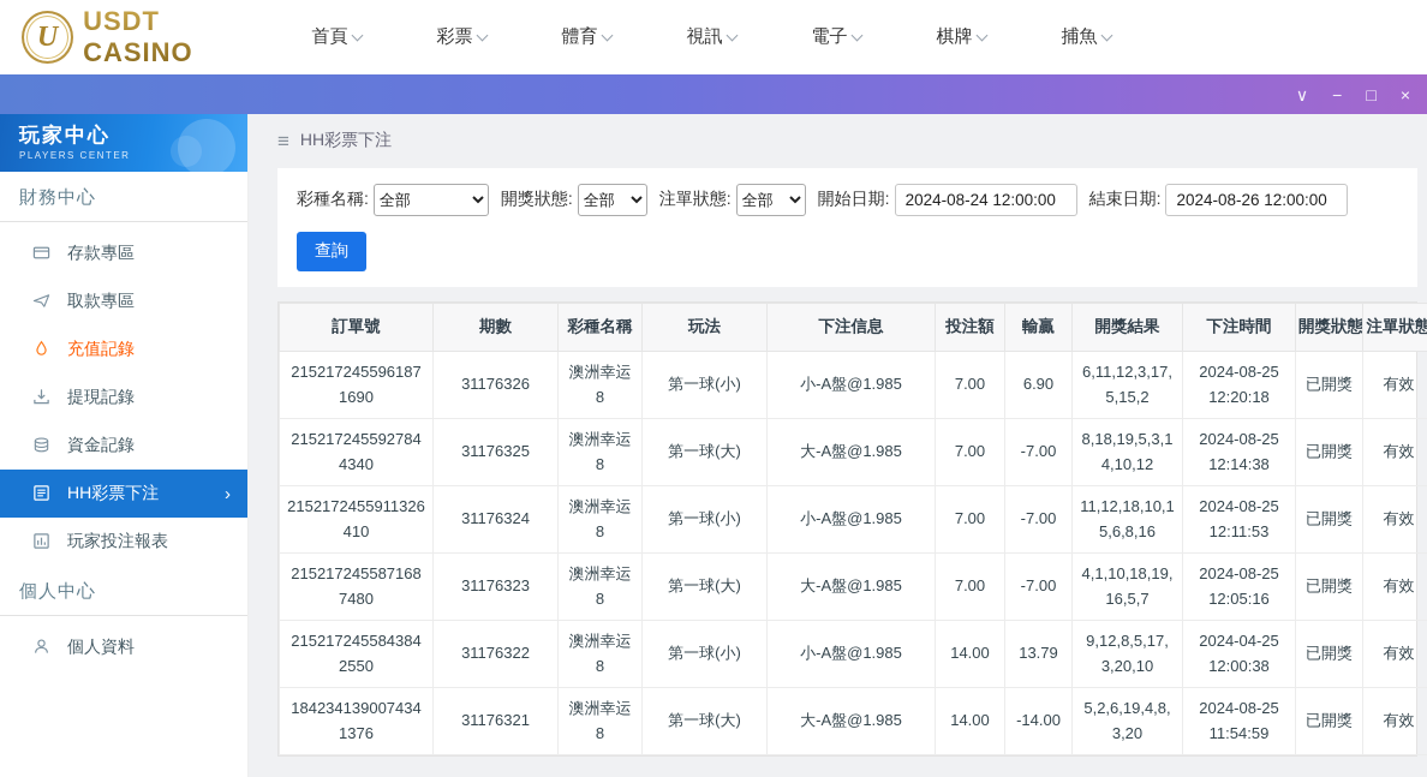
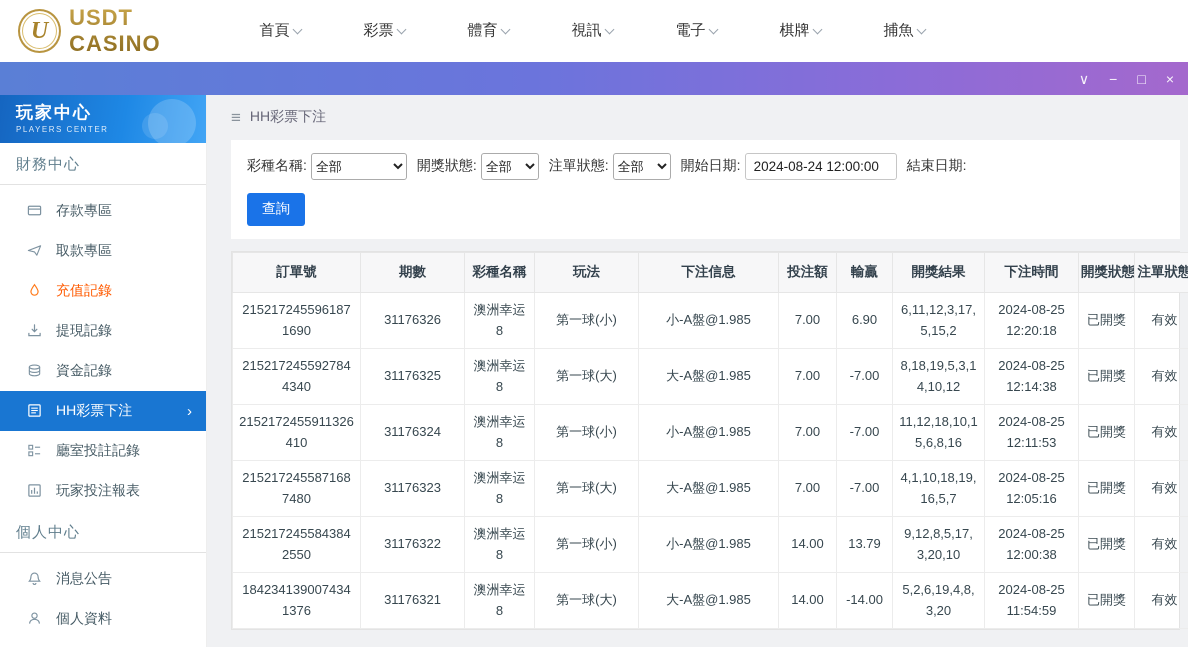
  U
  USDT CASINO
  首頁
  彩票
  體育
  視訊
  電子
  棋牌
  捕魚
  ∨
  −
  □
  ×
  玩家中心
  PLAYERS CENTER
  財務中心
  存款專區
  取款專區
  充值記錄
  提現記錄
  資金記錄
  HH彩票下注
  ›
+ 廳室投註記錄
  玩家投注報表
  個人中心
+ 消息公告
  個人資料
  ≡
  HH彩票下注
  彩種名稱:
  全部
  開獎狀態:
  全部
  注單狀態:
  全部
  開始日期:
  2024-08-24 12:00:00
  結束日期:
- 2024-08-26 12:00:00
  查詢
  訂單號	期數	彩種名稱	玩法	下注信息	投注額	輸贏	開獎結果	下注時間	開獎狀態	注單狀態
  2152172455961871690	31176326	澳洲幸运8	第一球(小)	小-A盤@1.985	7.00	6.90	6,11,12,3,17,5,15,2	2024-08-25 12:20:18	已開獎	有效
  2152172455927844340	31176325	澳洲幸运8	第一球(大)	大-A盤@1.985	7.00	-7.00	8,18,19,5,3,14,10,12	2024-08-25 12:14:38	已開獎	有效
  2152172455911326410	31176324	澳洲幸运8	第一球(小)	小-A盤@1.985	7.00	-7.00	11,12,18,10,15,6,8,16	2024-08-25 12:11:53	已開獎	有效
  2152172455871687480	31176323	澳洲幸运8	第一球(大)	大-A盤@1.985	7.00	-7.00	4,1,10,18,19,16,5,7	2024-08-25 12:05:16	已開獎	有效
- 2152172455843842550	31176322	澳洲幸运8	第一球(小)	小-A盤@1.985	14.00	13.79	9,12,8,5,17,3,20,10	2024-04-25 12:00:38	已開獎	有效
+ 2152172455843842550	31176322	澳洲幸运8	第一球(小)	小-A盤@1.985	14.00	13.79	9,12,8,5,17,3,20,10	2024-08-25 12:00:38	已開獎	有效
  1842341390074341376	31176321	澳洲幸运8	第一球(大)	大-A盤@1.985	14.00	-14.00	5,2,6,19,4,8,3,20	2024-08-25 11:54:59	已開獎	有效
